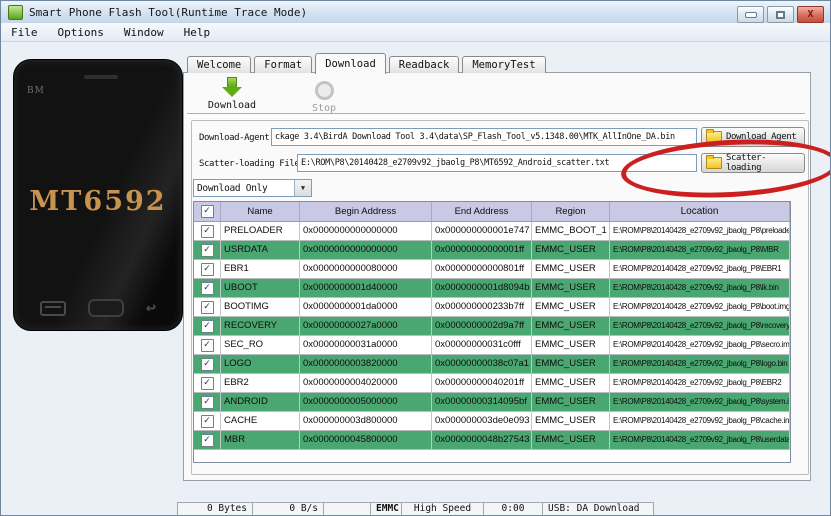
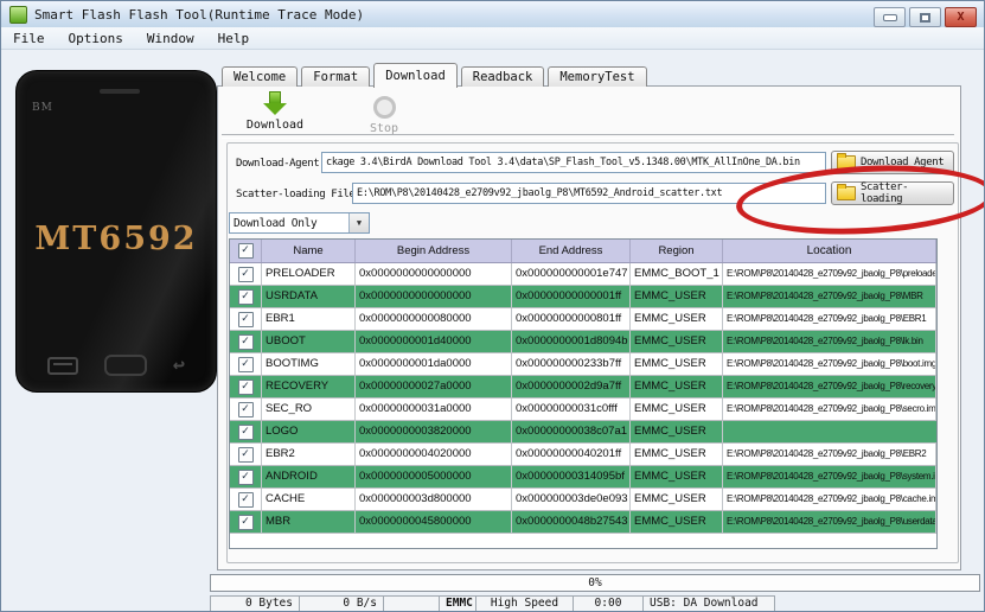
- Smart Phone Flash Tool(Runtime Trace Mode)
+ Smart Flash Flash Tool(Runtime Trace Mode)
  X
  File
  Options
  Window
  Help
  BM
  MT6592
  ↩
  Welcome
  Format
  Download
  Readback
  MemoryTest
  Download
  Stop
  Download-Agent
  ckage 3.4\BirdA Download Tool 3.4\data\SP_Flash_Tool_v5.1348.00\MTK_AllInOne_DA.bin
  Download Agent
  Scatter-loading Fil
  E:\ROM\P8\20140428_e2709v92_jbaolg_P8\MT6592_Android_scatter.txt
  Scatter-loading
  Download Only
  ▼
  ✓
  Name
  Begin Address
  End Address
  Region
  Location
  ✓
  PRELOADER
  0x0000000000000000
  0x000000000001e747
  EMMC_BOOT_1
  E:\ROM\P8\20140428_e2709v92_jbaolg_P8\preloade
  ✓
  USRDATA
  0x0000000000000000
  0x00000000000001ff
  EMMC_USER
  E:\ROM\P8\20140428_e2709v92_jbaolg_P8\MBR
  ✓
  EBR1
  0x0000000000080000
  0x00000000000801ff
  EMMC_USER
  E:\ROM\P8\20140428_e2709v92_jbaolg_P8\EBR1
  ✓
  UBOOT
  0x0000000001d40000
  0x0000000001d8094b
  EMMC_USER
  E:\ROM\P8\20140428_e2709v92_jbaolg_P8\lk.bin
  ✓
  BOOTIMG
  0x0000000001da0000
  0x000000000233b7ff
  EMMC_USER
  E:\ROM\P8\20140428_e2709v92_jbaolg_P8\boot.img
  ✓
  RECOVERY
  0x00000000027a0000
  0x0000000002d9a7ff
  EMMC_USER
  E:\ROM\P8\20140428_e2709v92_jbaolg_P8\recovery
  ✓
  SEC_RO
  0x00000000031a0000
  0x00000000031c0fff
  EMMC_USER
  E:\ROM\P8\20140428_e2709v92_jbaolg_P8\secro.im
  ✓
  LOGO
  0x0000000003820000
  0x00000000038c07a1
  EMMC_USER
- E:\ROM\P8\20140428_e2709v92_jbaolg_P8\logo.bin
  ✓
  EBR2
  0x0000000004020000
  0x00000000040201ff
  EMMC_USER
  E:\ROM\P8\20140428_e2709v92_jbaolg_P8\EBR2
  ✓
  ANDROID
  0x0000000005000000
  0x00000000314095bf
  EMMC_USER
  E:\ROM\P8\20140428_e2709v92_jbaolg_P8\system.i
  ✓
  CACHE
  0x000000003d800000
  0x000000003de0e093
  EMMC_USER
  E:\ROM\P8\20140428_e2709v92_jbaolg_P8\cache.im
  ✓
  MBR
  0x0000000045800000
  0x0000000048b27543
  EMMC_USER
  E:\ROM\P8\20140428_e2709v92_jbaolg_P8\userdata
+ 0%
  0 Bytes
  0 B/s
  EMMC
  High Speed
  0:00
  USB: DA Download
